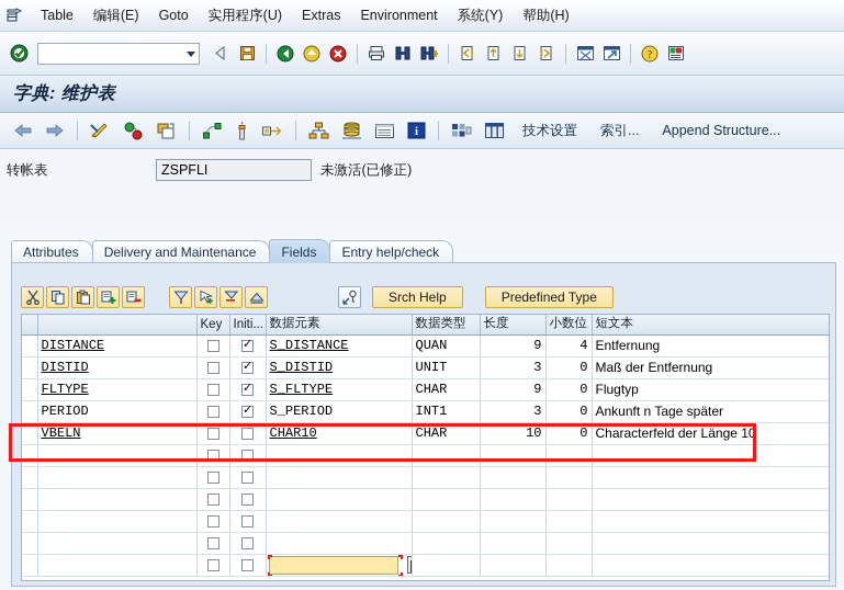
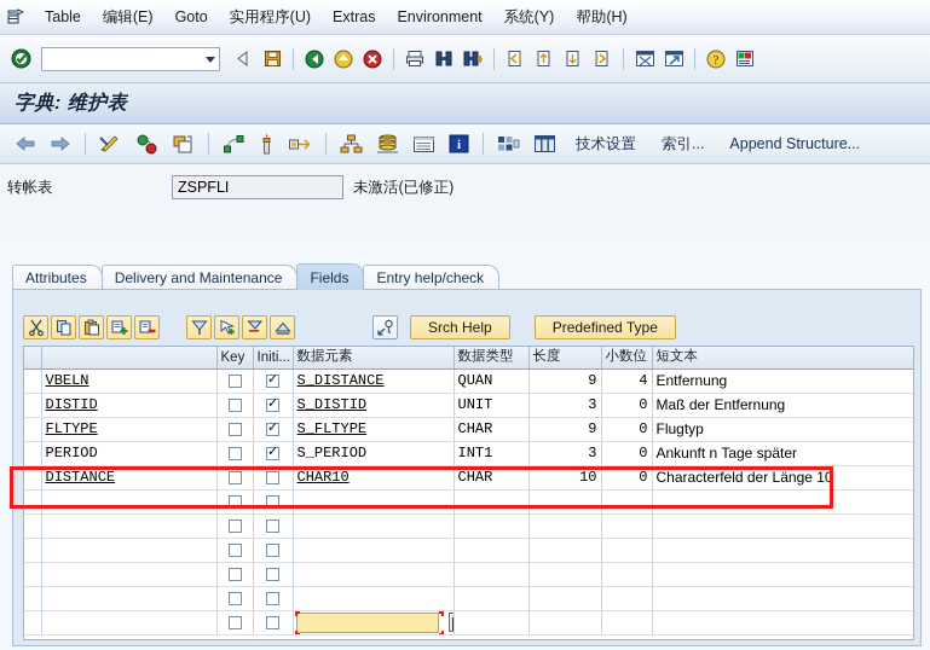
  Table
  编辑(E)
  Goto
  实用程序(U)
  Extras
  Environment
  系统(Y)
  帮助(H)
  ?
  字典: 维护表
  i
  技术设置
  索引...
  Append Structure...
  转帐表
  ZSPFLI
  未激活(已修正)
  Attributes
  Delivery and Maintenance
  Fields
  Entry help/check
  Srch Help
  Predefined Type
  		Key	Initi...	数据元素	数据类型	长度	小数位	短文本
- 	DISTANCE			S_DISTANCE	QUAN	9	4	Entfernung
+ 	VBELN			S_DISTANCE	QUAN	9	4	Entfernung
  	DISTID			S_DISTID	UNIT	3	0	Maß der Entfernung
  	FLTYPE			S_FLTYPE	CHAR	9	0	Flugtyp
  	PERIOD			S_PERIOD	INT1	3	0	Ankunft n Tage später
- 	VBELN			CHAR10	CHAR	10	0	Characterfeld der Länge 10
+ 	DISTANCE			CHAR10	CHAR	10	0	Characterfeld der Länge 10
